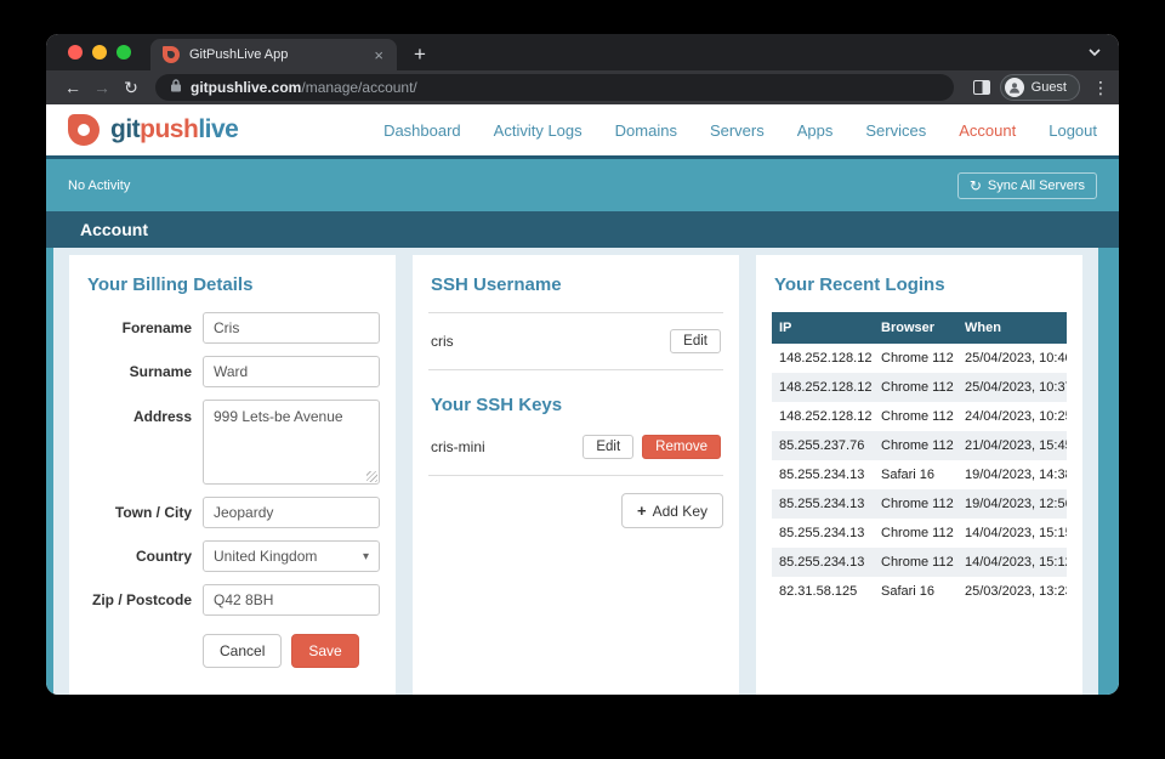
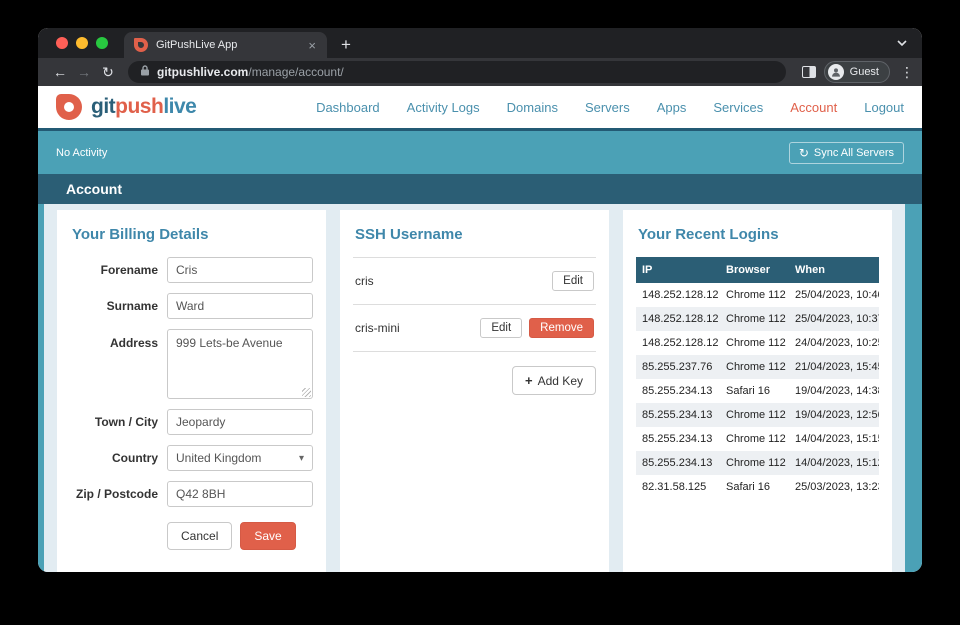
  GitPushLive App
  ×
  +
  ←
  →
  ↻
  gitpushlive.com/manage/account/
  Guest
  ⋮
  gitpushlive
  Dashboard
  Activity Logs
  Domains
  Servers
  Apps
  Services
  Account
  Logout
  No Activity
  ↻
  Sync All Servers
  Account
  Your Billing Details
  Forename
  Cris
  Surname
  Ward
  Address
  999 Lets-be Avenue
  Town / City
  Jeopardy
  Country
  United Kingdom
  ▾
  Zip / Postcode
  Q42 8BH
  Cancel
  Save
  SSH Username
  cris
  Edit
- Your SSH Keys
  cris-mini
  Edit
  Remove
  +
  Add Key
  Your Recent Logins
  IP	Browser	When
  148.252.128.12	Chrome 112	25/04/2023, 10:4
  148.252.128.12	Chrome 112	25/04/2023, 10:3
  148.252.128.12	Chrome 112	24/04/2023, 10:2
  85.255.237.76	Chrome 112	21/04/2023, 15:4
  85.255.234.13	Safari 16	19/04/2023, 14:3
  85.255.234.13	Chrome 112	19/04/2023, 12:5
  85.255.234.13	Chrome 112	14/04/2023, 15:1
  85.255.234.13	Chrome 112	14/04/2023, 15:1
  82.31.58.125	Safari 16	25/03/2023, 13:2
